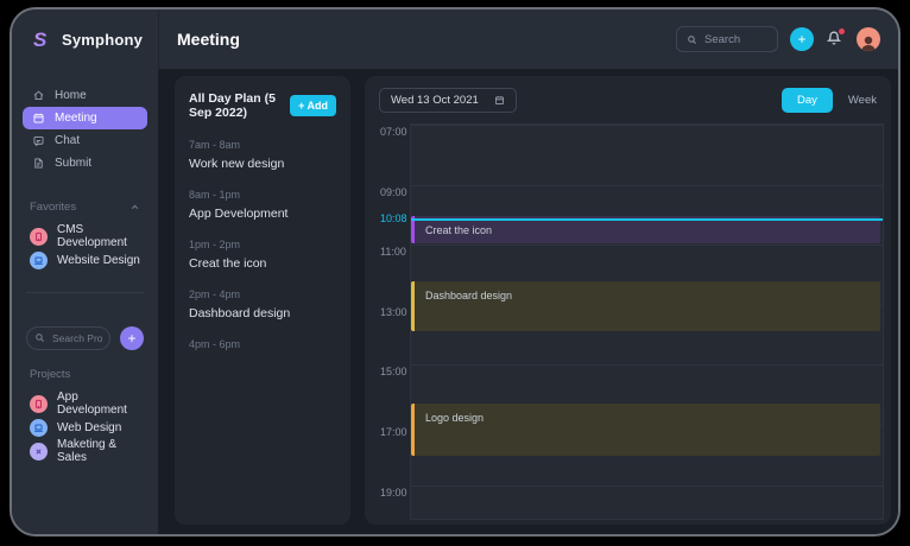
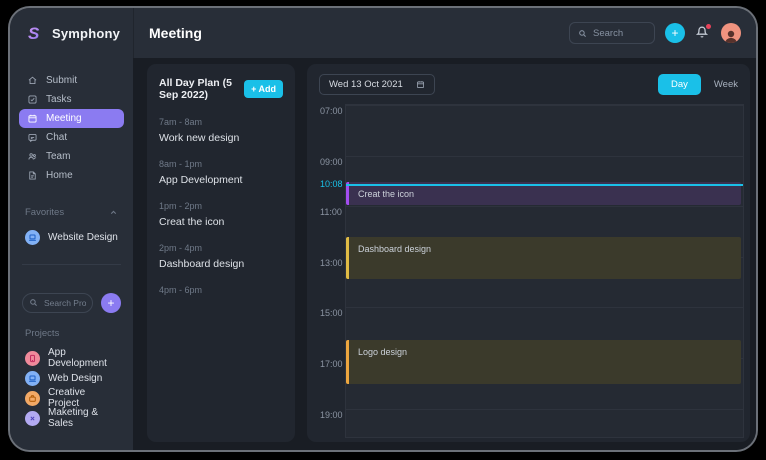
  S
  Symphony
- Home
+ Submit
+ Tasks
  Meeting
  Chat
+ Team
- Submit
+ Home
  Favorites
- CMS Development
  Website Design
  +
  Projects
  App Development
  Web Design
+ Creative Project
  Maketing & Sales
  Meeting
  Search
  +
  All Day Plan (5 Sep 2022)
  + Add
  7am - 8am
  Work new design
  8am - 1pm
  App Development
  1pm - 2pm
  Creat the icon
  2pm - 4pm
  Dashboard design
  4pm - 6pm
  Wed 13 Oct 2021
  Day
  Week
  Creat the icon
  Dashboard design
  Logo design
  07:00
  09:00
  11:00
  13:00
  15:00
  17:00
  19:00
  10:08
